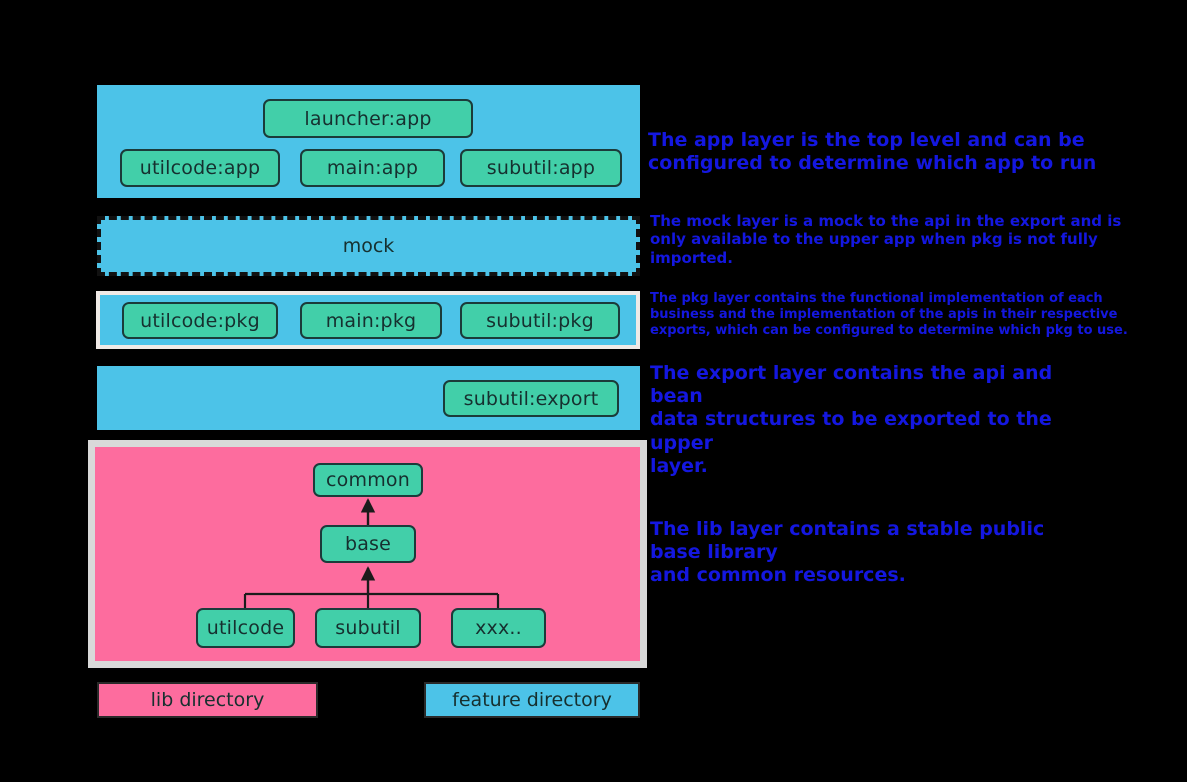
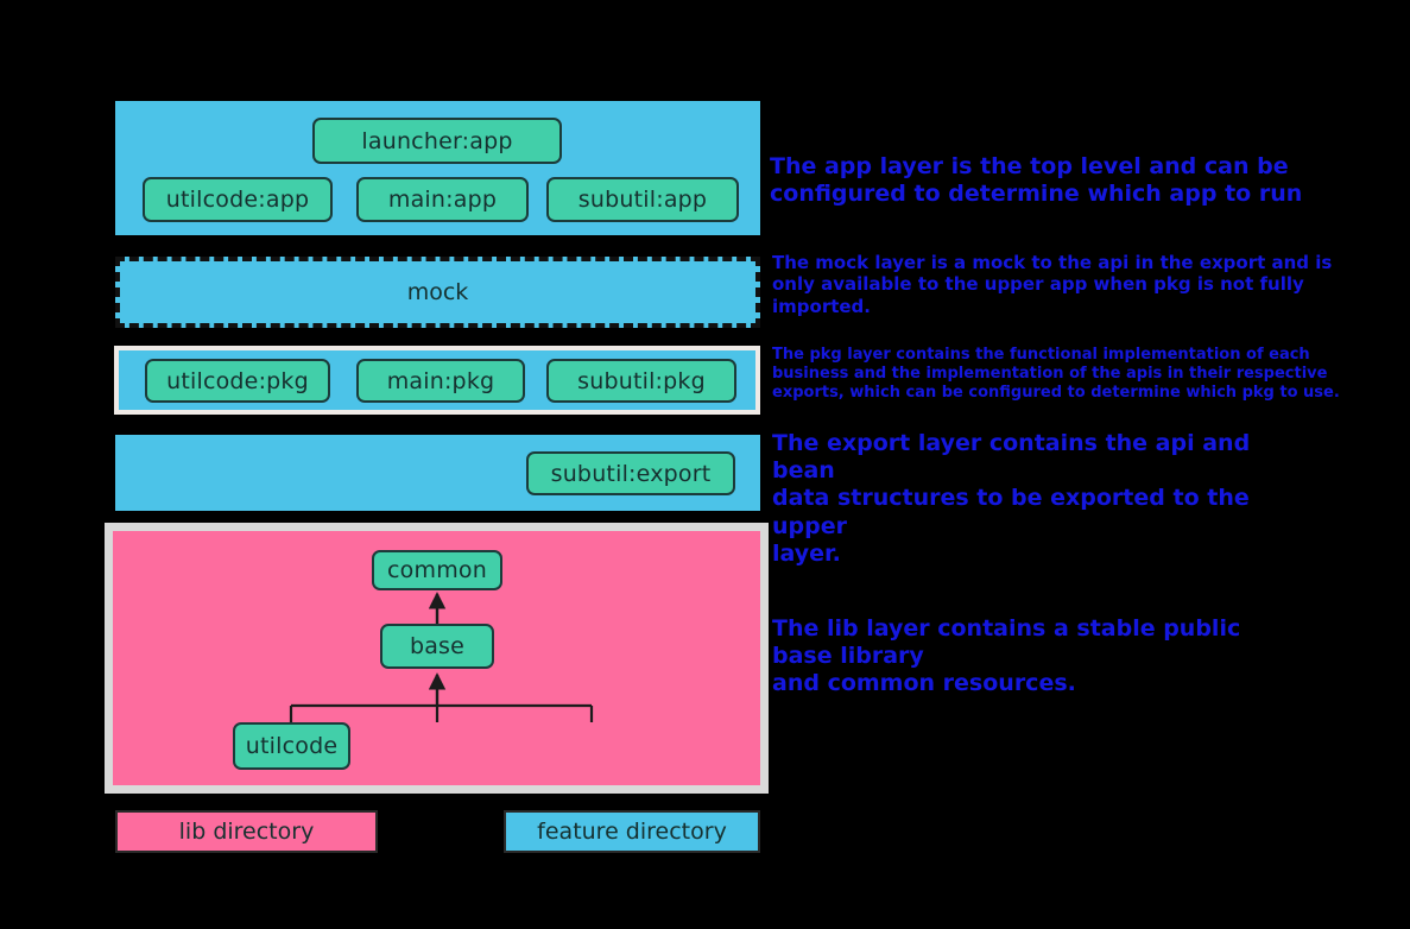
  launcher:app
  utilcode:app
  main:app
  subutil:app
  The app layer is the top level and can be
  configured to determine which app to run
  mock
  The mock layer is a mock to the api in the export and is
  only available to the upper app when pkg is not fully
  imported.
  utilcode:pkg
  main:pkg
  subutil:pkg
  The pkg layer contains the functional implementation of each
  business and the implementation of the apis in their respective
  exports, which can be configured to determine which pkg to use.
  subutil:export
  The export layer contains the api and bean
  data structures to be exported to the upper
  layer.
  common
  base
  utilcode
- subutil
- xxx..
  The lib layer contains a stable public base library
  and common resources.
  lib directory
  feature directory
